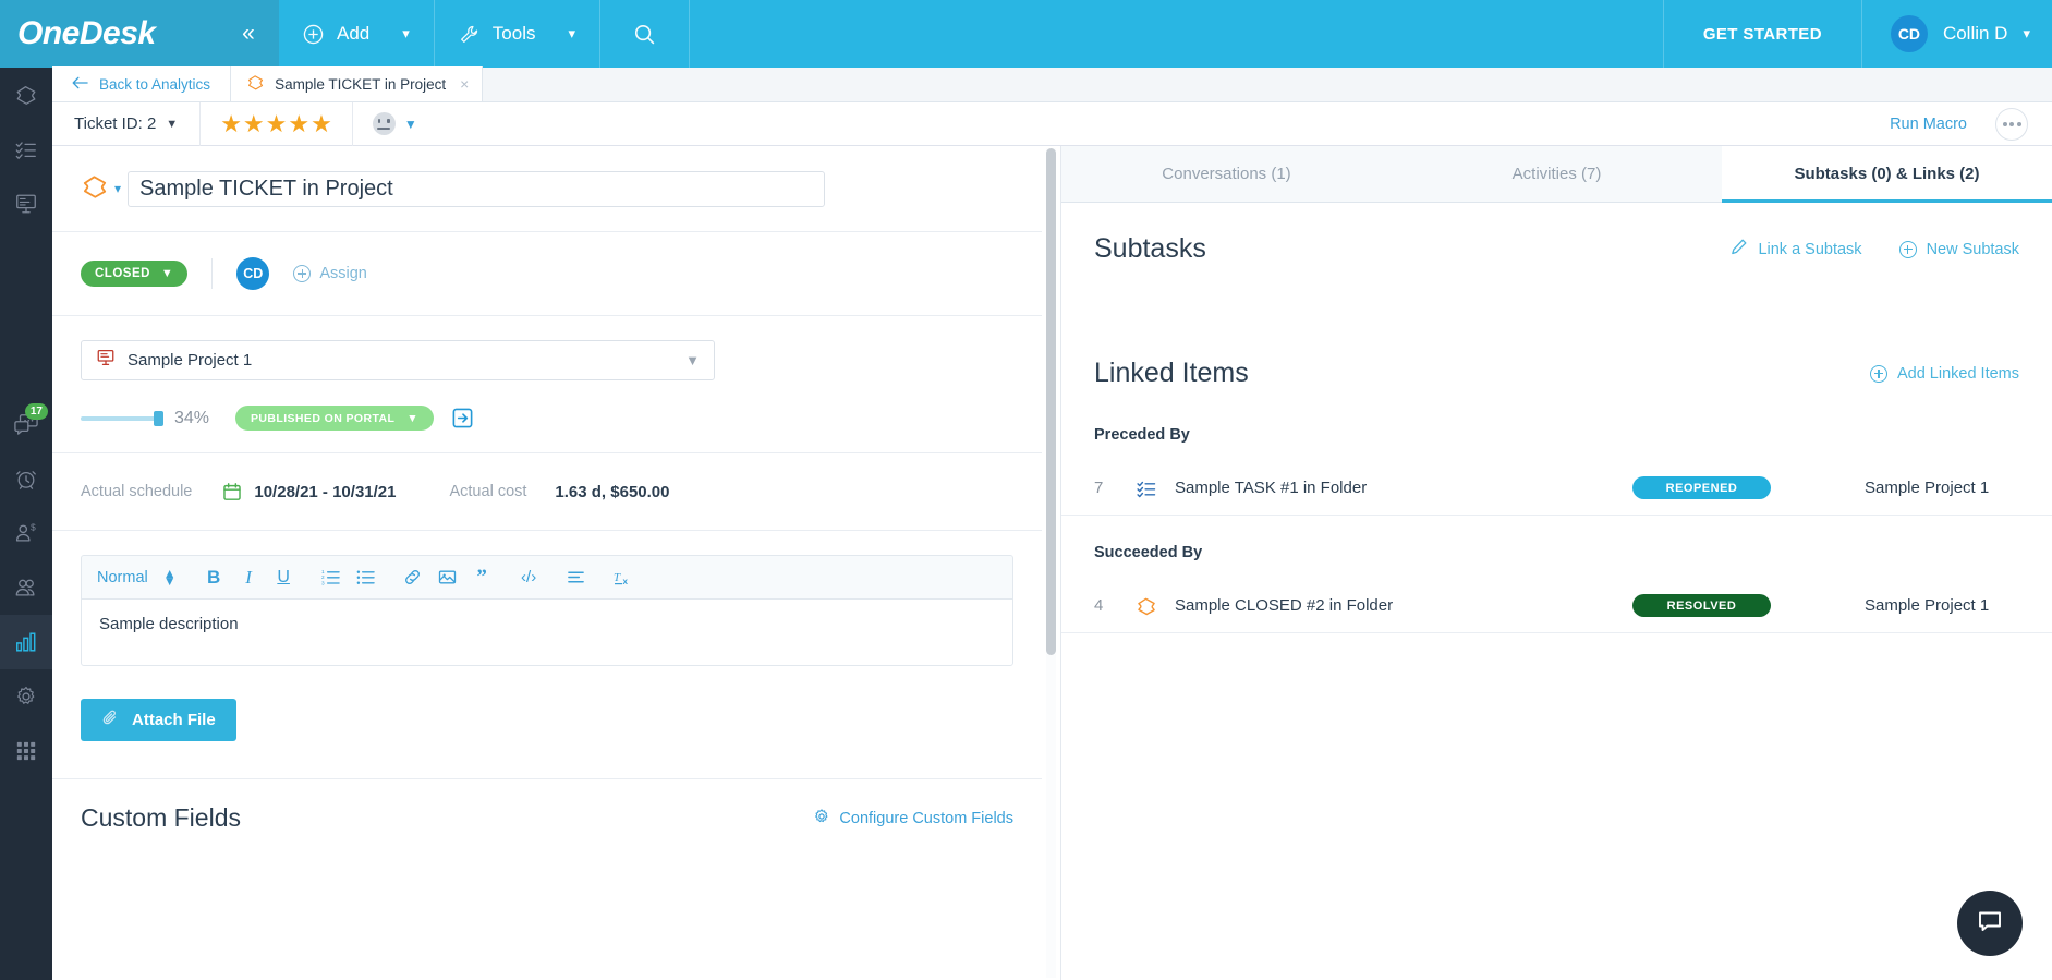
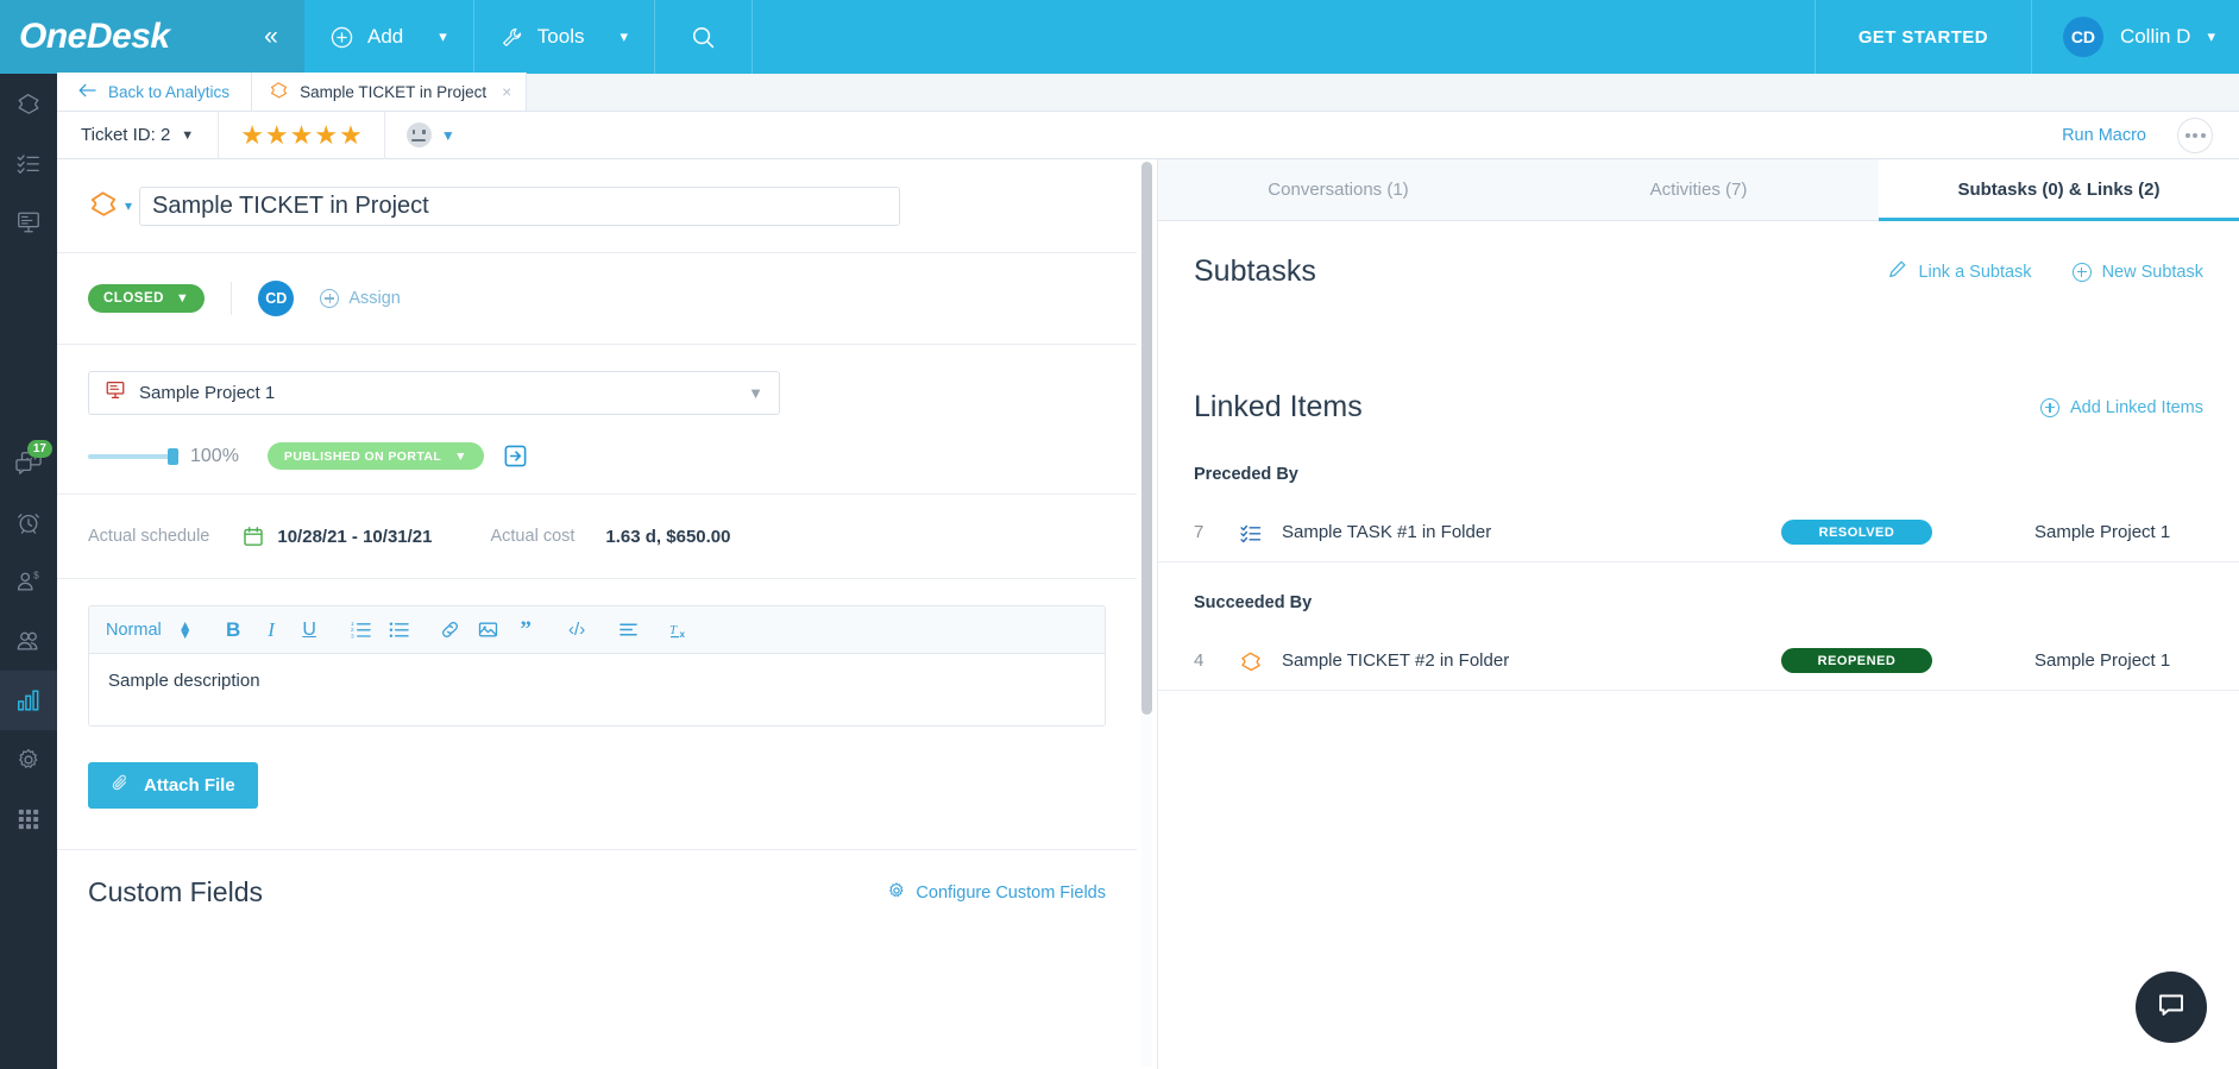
  OneDesk
  «
  Add
  ▾
  Tools
  ▾
  GET STARTED
  CD
  Collin D
  ▾
  17
  $
  Back to Analytics
  Sample TICKET in Project
  ×
  Ticket ID: 2
  ▼
  ★
  ★
  ★
  ★
  ★
  ▼
  Run Macro
  ▾
  Sample TICKET in Project
  CLOSED
  ▼
  CD
  Assign
  Sample Project 1
  ▼
- 34%
+ 100%
  PUBLISHED ON PORTAL
  ▼
  Actual schedule
  10/28/21 - 10/31/21
  Actual cost
  1.63 d, $650.00
  Normal
  ▲
  ▼
  B
  I
  U
  ”
  ‹/›
  T
  x
  Sample description
  Attach File
  Custom Fields
  Configure Custom Fields
  Conversations (1)
  Activities (7)
  Subtasks (0) & Links (2)
  Subtasks
  Link a Subtask
  New Subtask
  Linked Items
  Add Linked Items
  Preceded By
  7
  Sample TASK #1 in Folder
- REOPENED
+ RESOLVED
  Sample Project 1
  Succeeded By
  4
- Sample CLOSED #2 in Folder
+ Sample TICKET #2 in Folder
- RESOLVED
+ REOPENED
  Sample Project 1
